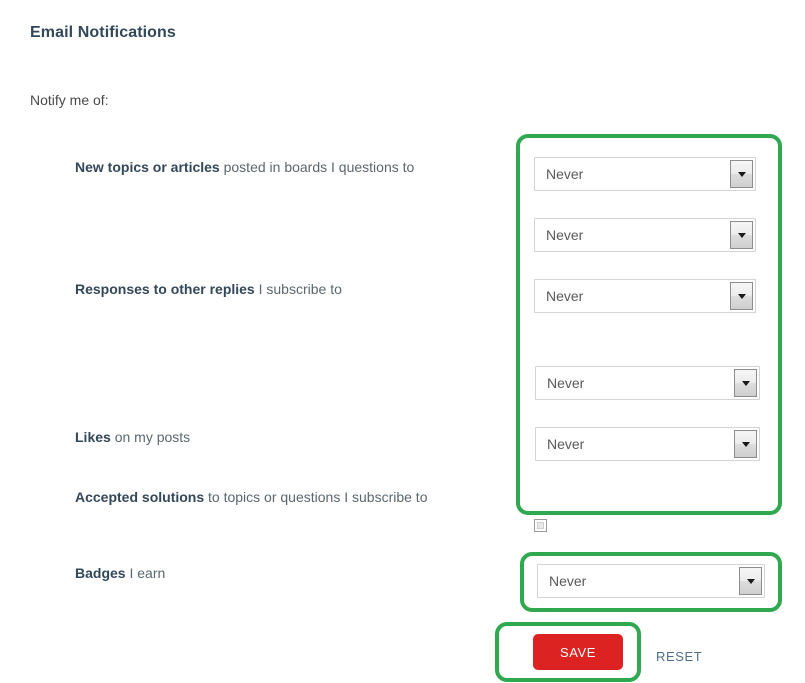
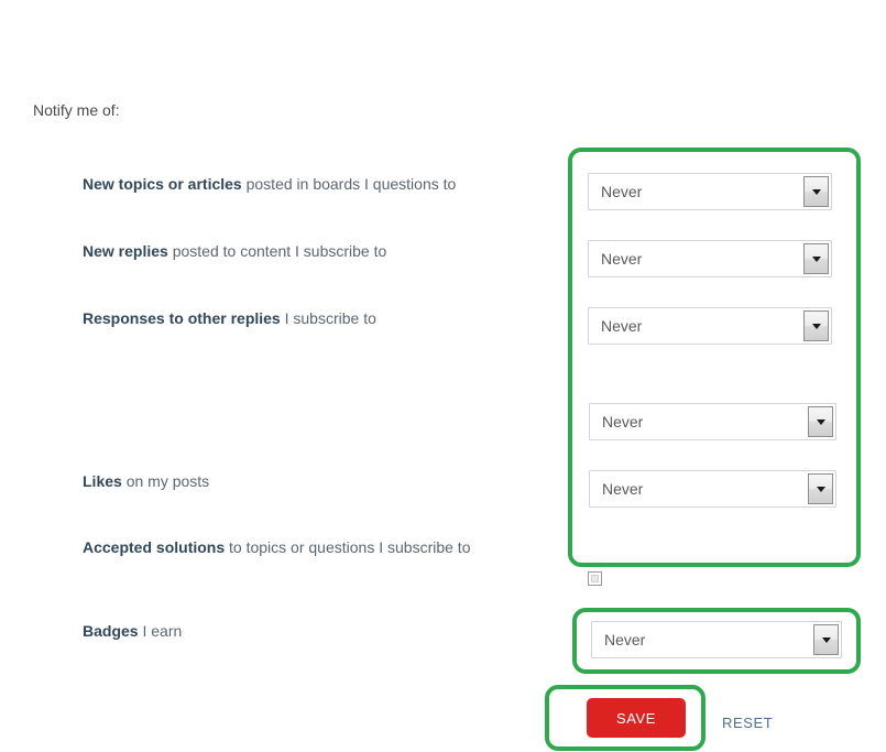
- Email Notifications
  Notify me of:
  New topics or articles posted in boards I questions to
+ New replies posted to content I subscribe to
  Responses to other replies I subscribe to
  Likes on my posts
  Accepted solutions to topics or questions I subscribe to
  Badges I earn
  Never
  Never
  Never
  Never
  Never
  Never
  SAVE
  RESET
